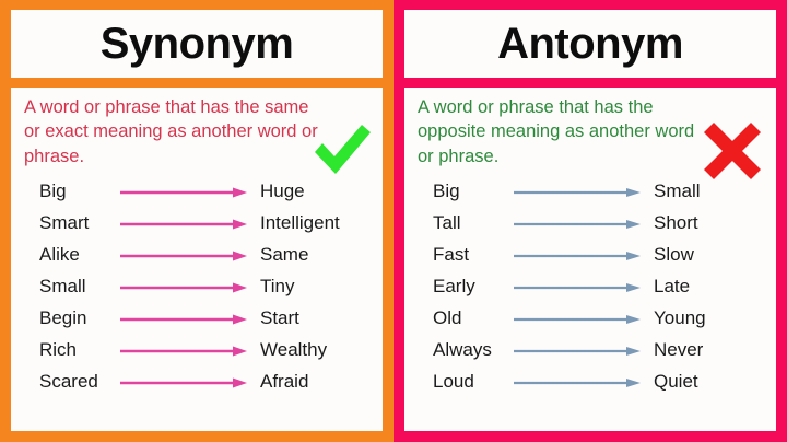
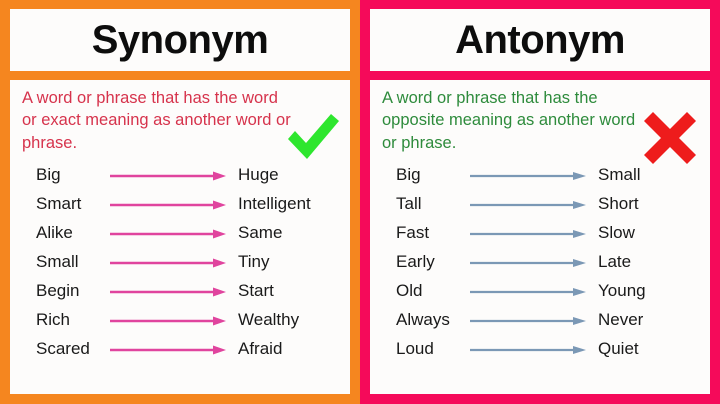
  Synonym
- A word or phrase that has the same or exact meaning as another word or phrase.
+ A word or phrase that has the word or exact meaning as another word or phrase.
  Big
  Huge
  Smart
  Intelligent
  Alike
  Same
  Small
  Tiny
  Begin
  Start
  Rich
  Wealthy
  Scared
  Afraid
  Antonym
  A word or phrase that has the opposite meaning as another word or phrase.
  Big
  Small
  Tall
  Short
  Fast
  Slow
  Early
  Late
  Old
  Young
  Always
  Never
  Loud
  Quiet
